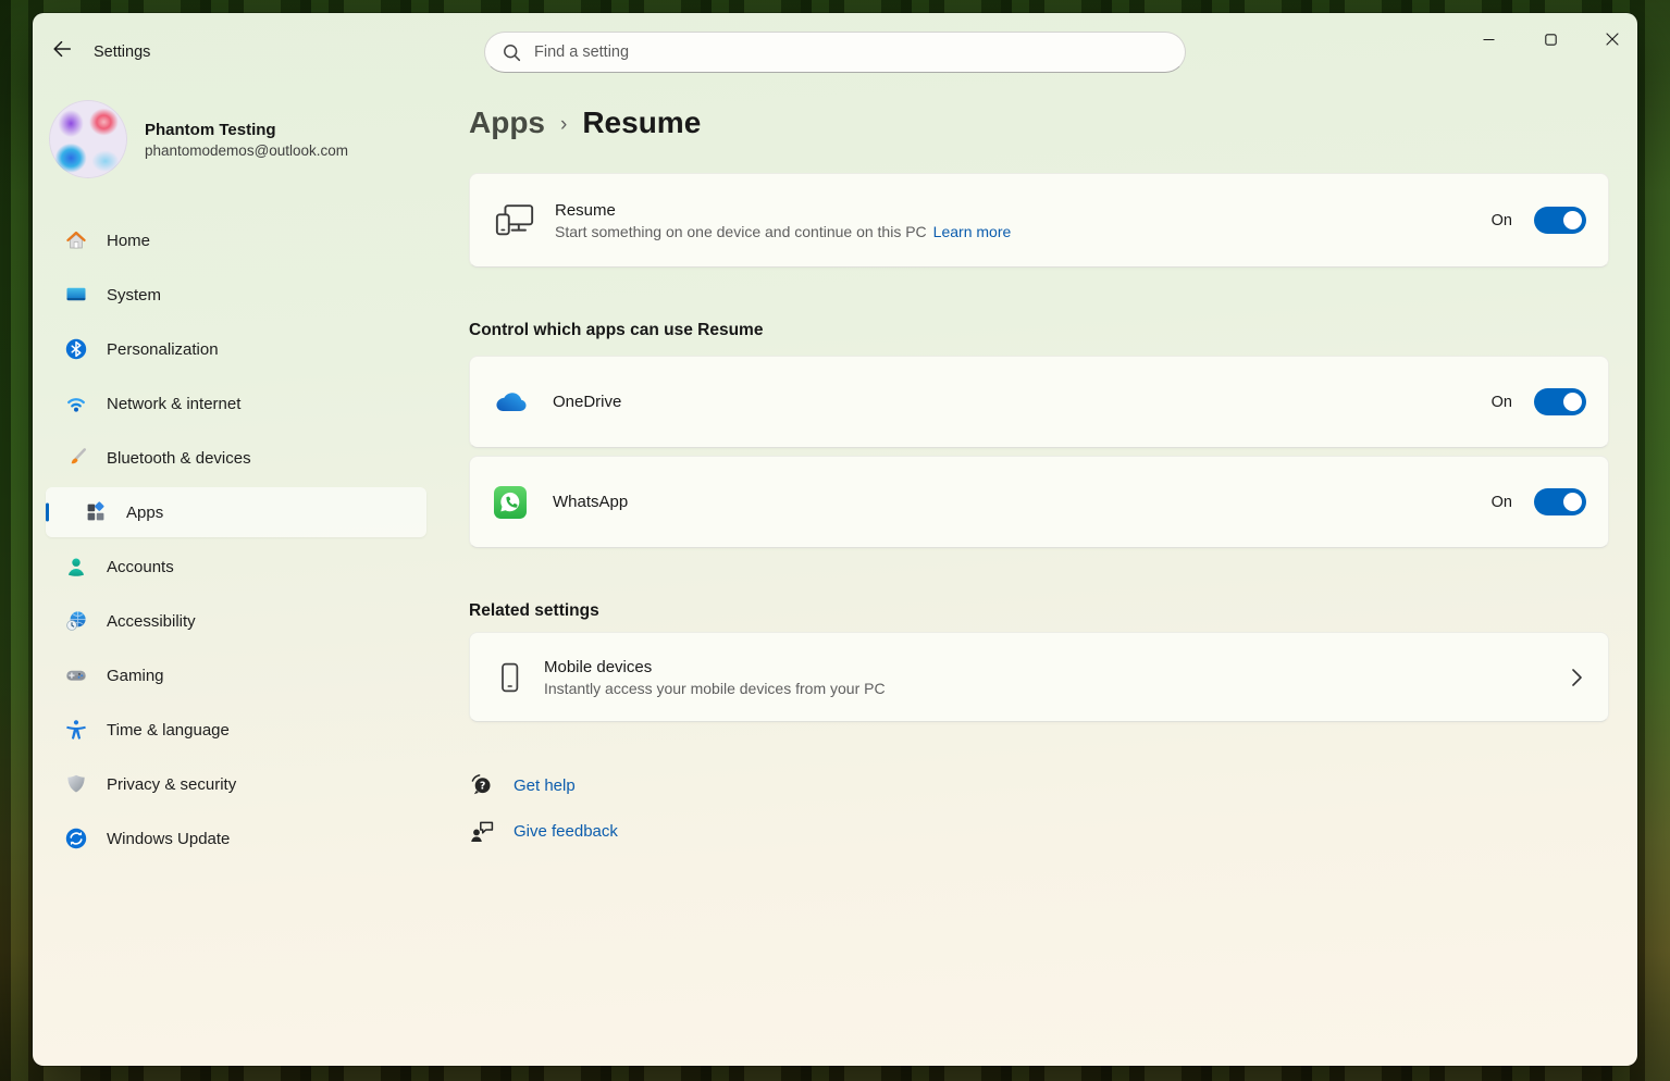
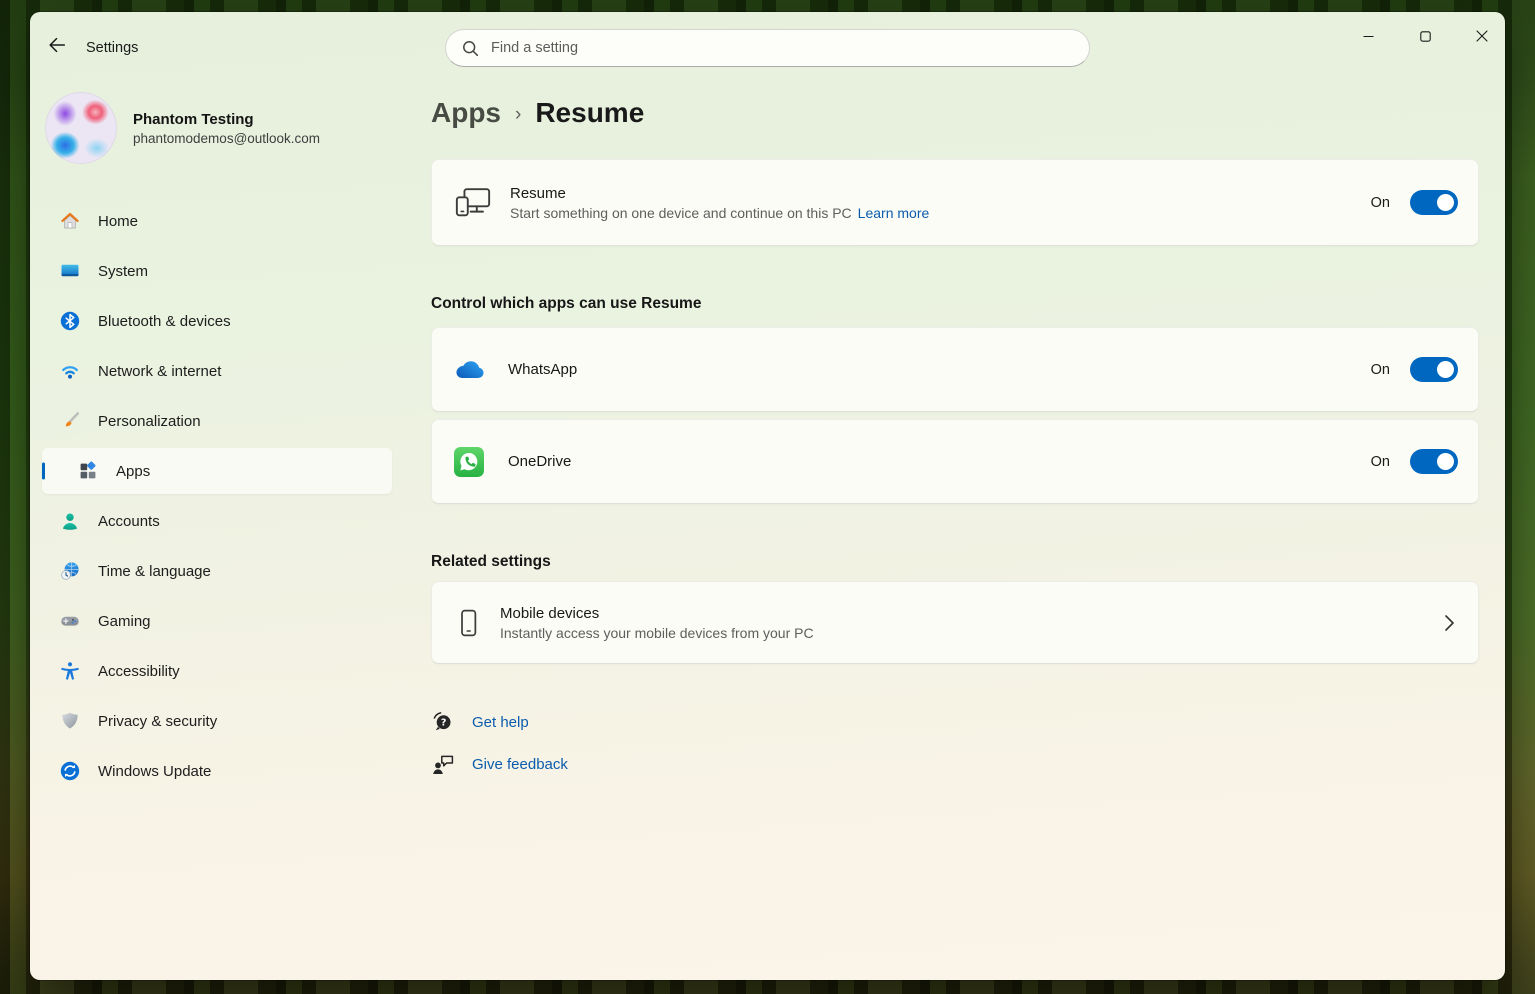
  Settings
  Find a setting
  Phantom Testing
  phantomodemos@outlook.com
  Home
  System
- Personalization
+ Bluetooth & devices
  Network & internet
- Bluetooth & devices
+ Personalization
  Apps
  Accounts
- Accessibility
+ Time & language
  Gaming
- Time & language
+ Accessibility
  Privacy & security
  Windows Update
  Apps
  ›
  Resume
  Resume
  Start something on one device and continue on this PC Learn more
  On
  Control which apps can use Resume
- OneDrive
+ WhatsApp
  On
- WhatsApp
+ OneDrive
  On
  Related settings
  Mobile devices
  Instantly access your mobile devices from your PC
  ?
  Get help
  Give feedback
